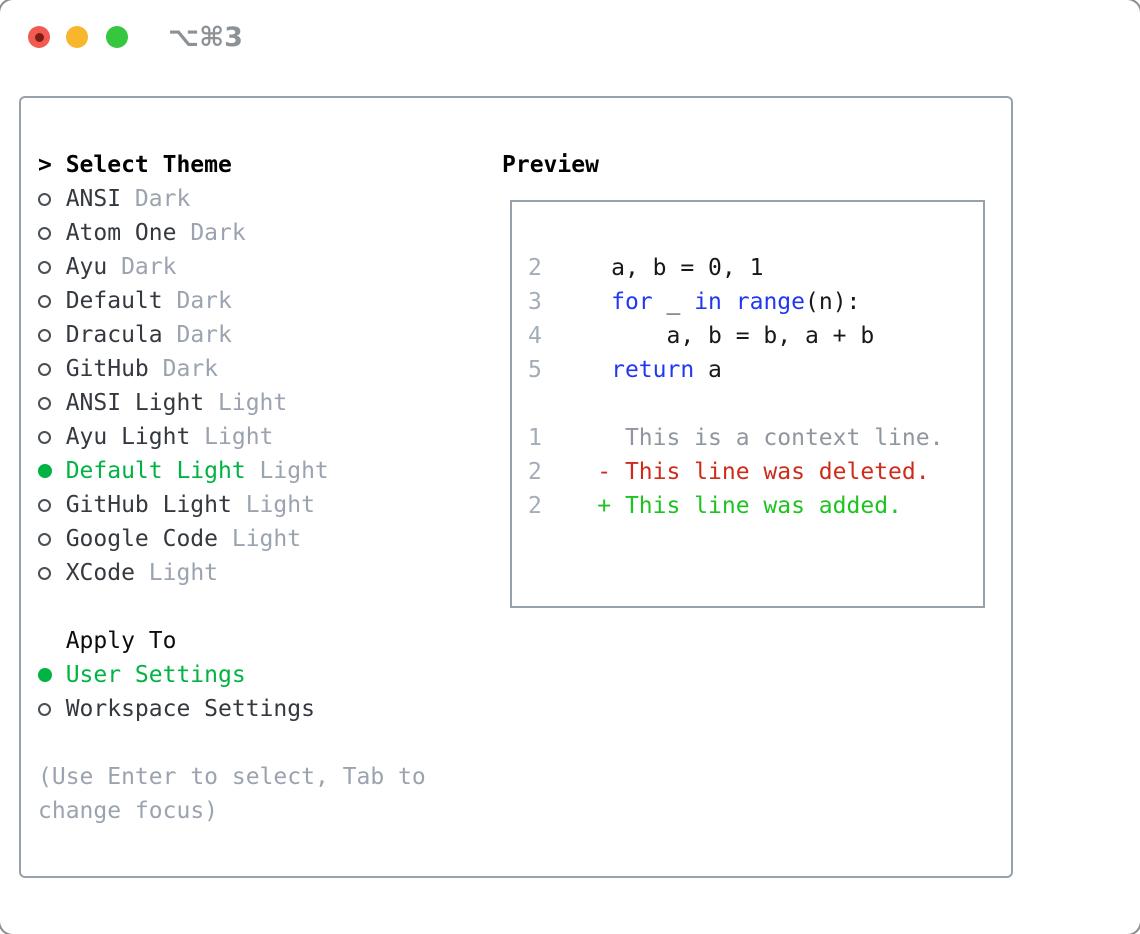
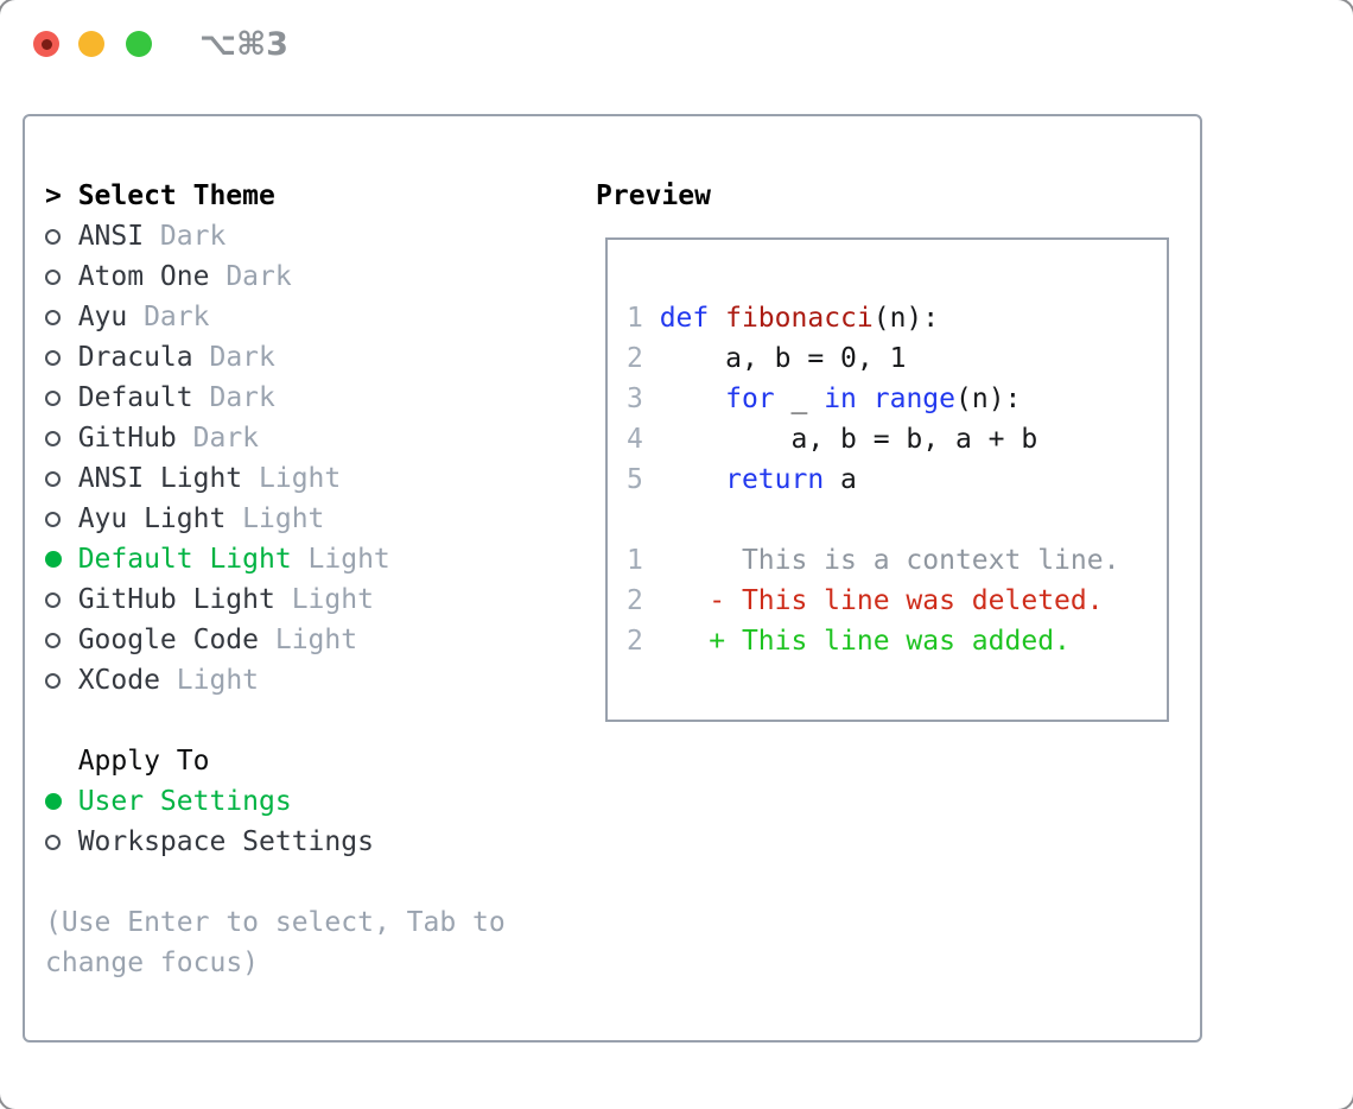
  ⌥⌘3
  >
  Select Theme
  ANSI
  Dark
  Atom One
  Dark
  Ayu
  Dark
- Default
+ Dracula
  Dark
- Dracula
+ Default
  Dark
  GitHub
  Dark
  ANSI Light
  Light
  Ayu Light
  Light
  Default Light
  Light
  GitHub Light
  Light
  Google Code
  Light
  XCode
  Light
  Apply To
  User Settings
  Workspace Settings
  (Use Enter to select, Tab to change focus)
  Preview
+ 1 def fibonacci(n):
  2 a, b = 0, 1
  3 for _ in range(n):
  4 a, b = b, a + b
  5 return a
  1 This is a context line.
  2 - This line was deleted.
  2 + This line was added.
